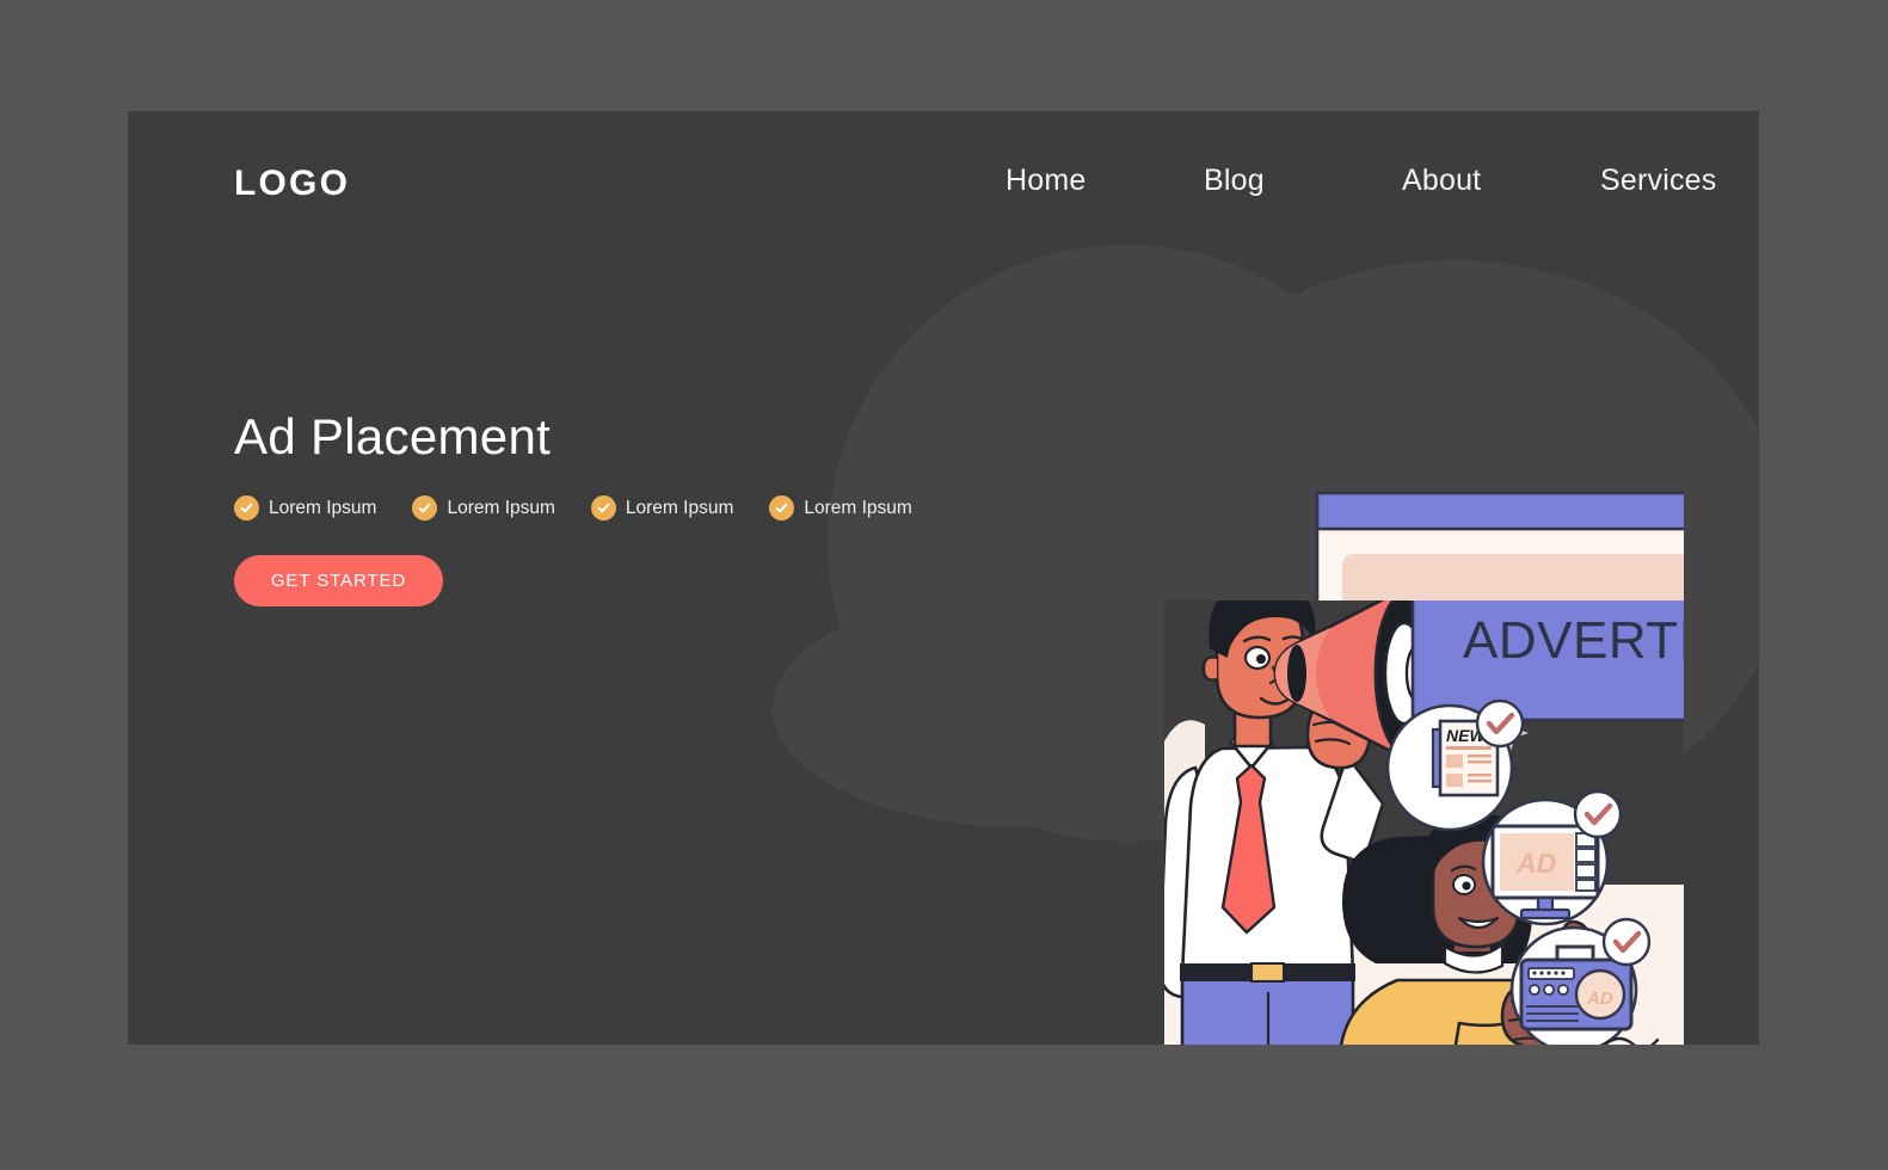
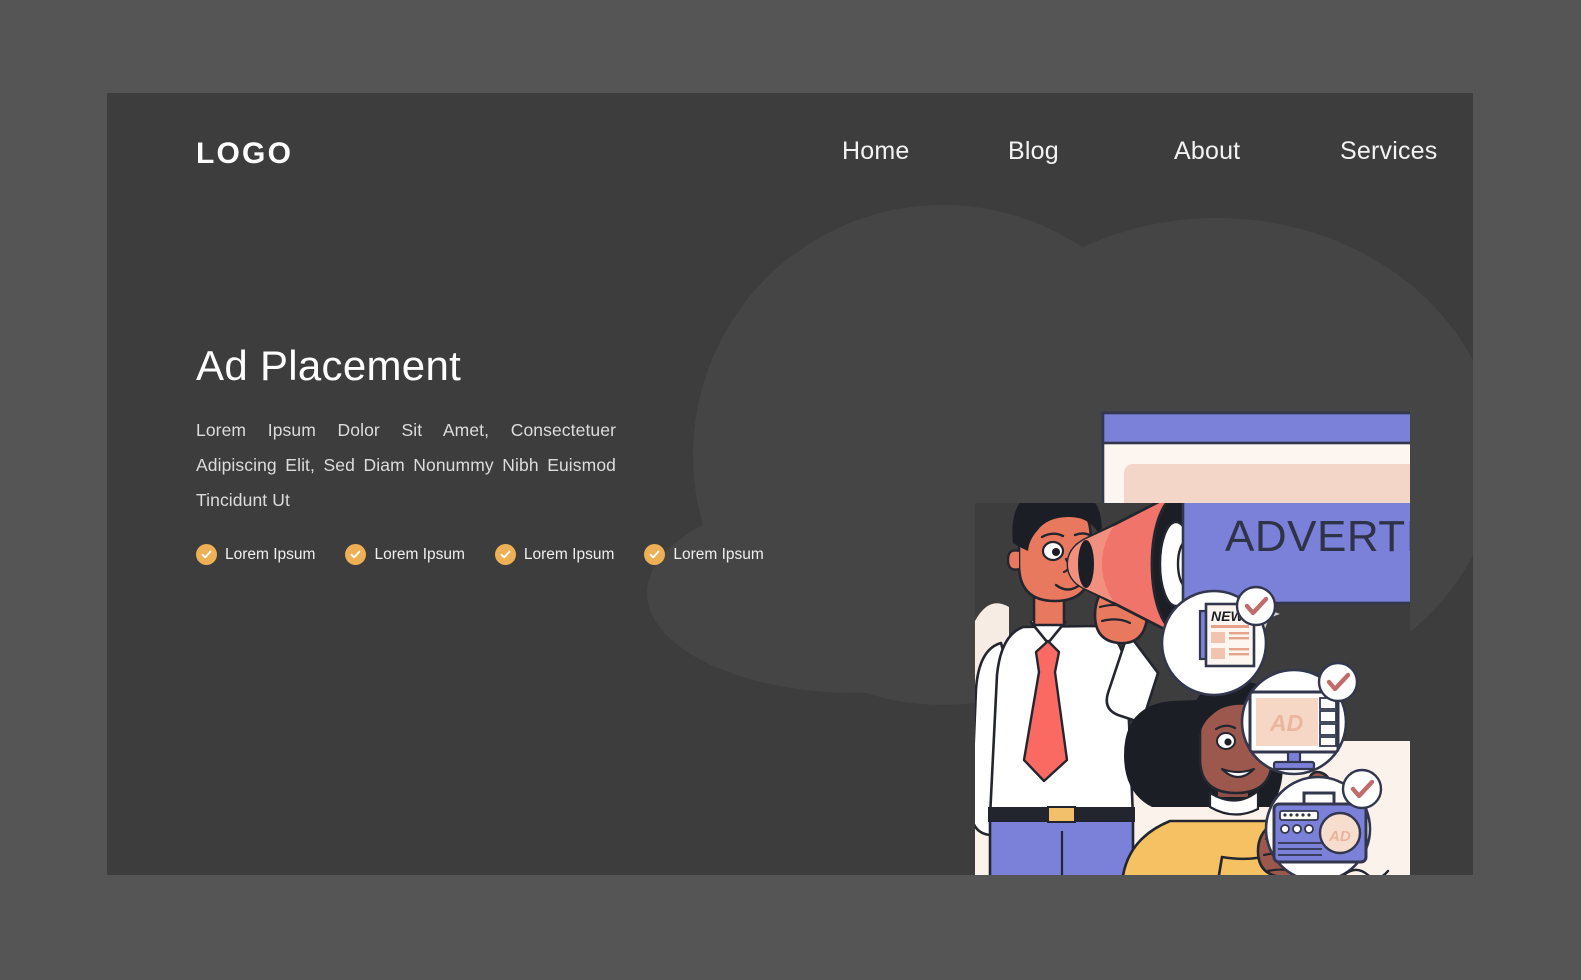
  LOGO
  Home
  Blog
  About
  Services
  Ad Placement
+ Lorem Ipsum Dolor Sit Amet, Consectetuer Adipiscing Elit, Sed Diam Nonummy Nibh Euismod Tincidunt Ut
  Lorem Ipsum
  Lorem Ipsum
  Lorem Ipsum
  Lorem Ipsum
- GET STARTED
  NEW
  AD
  AD
